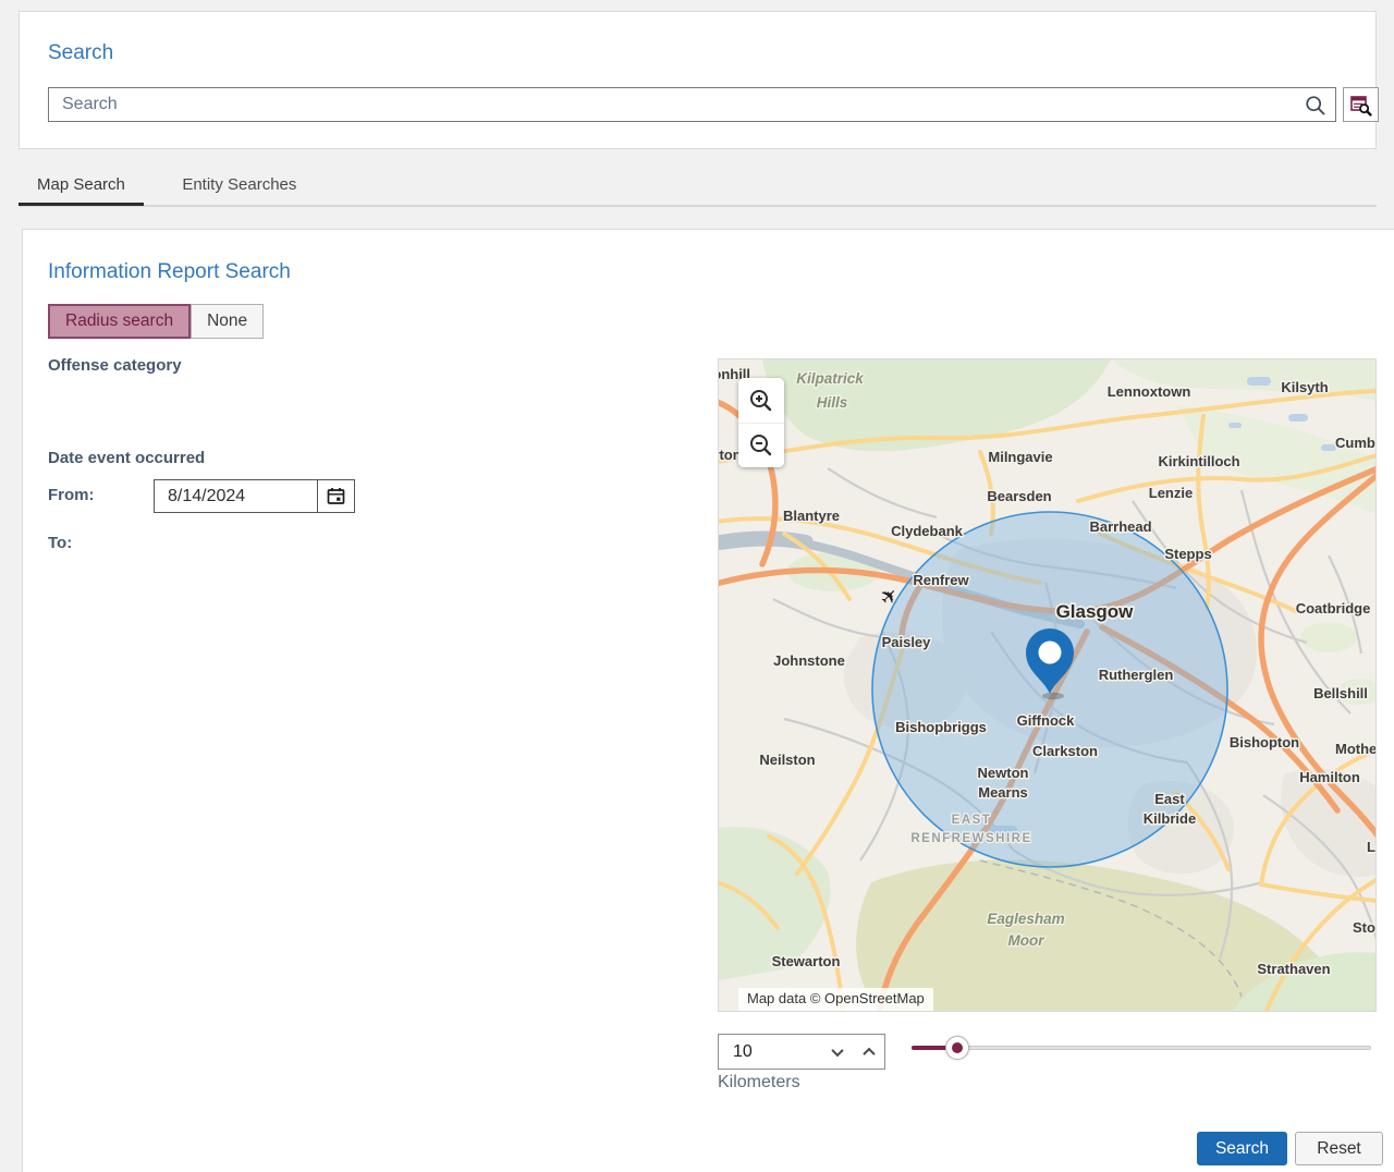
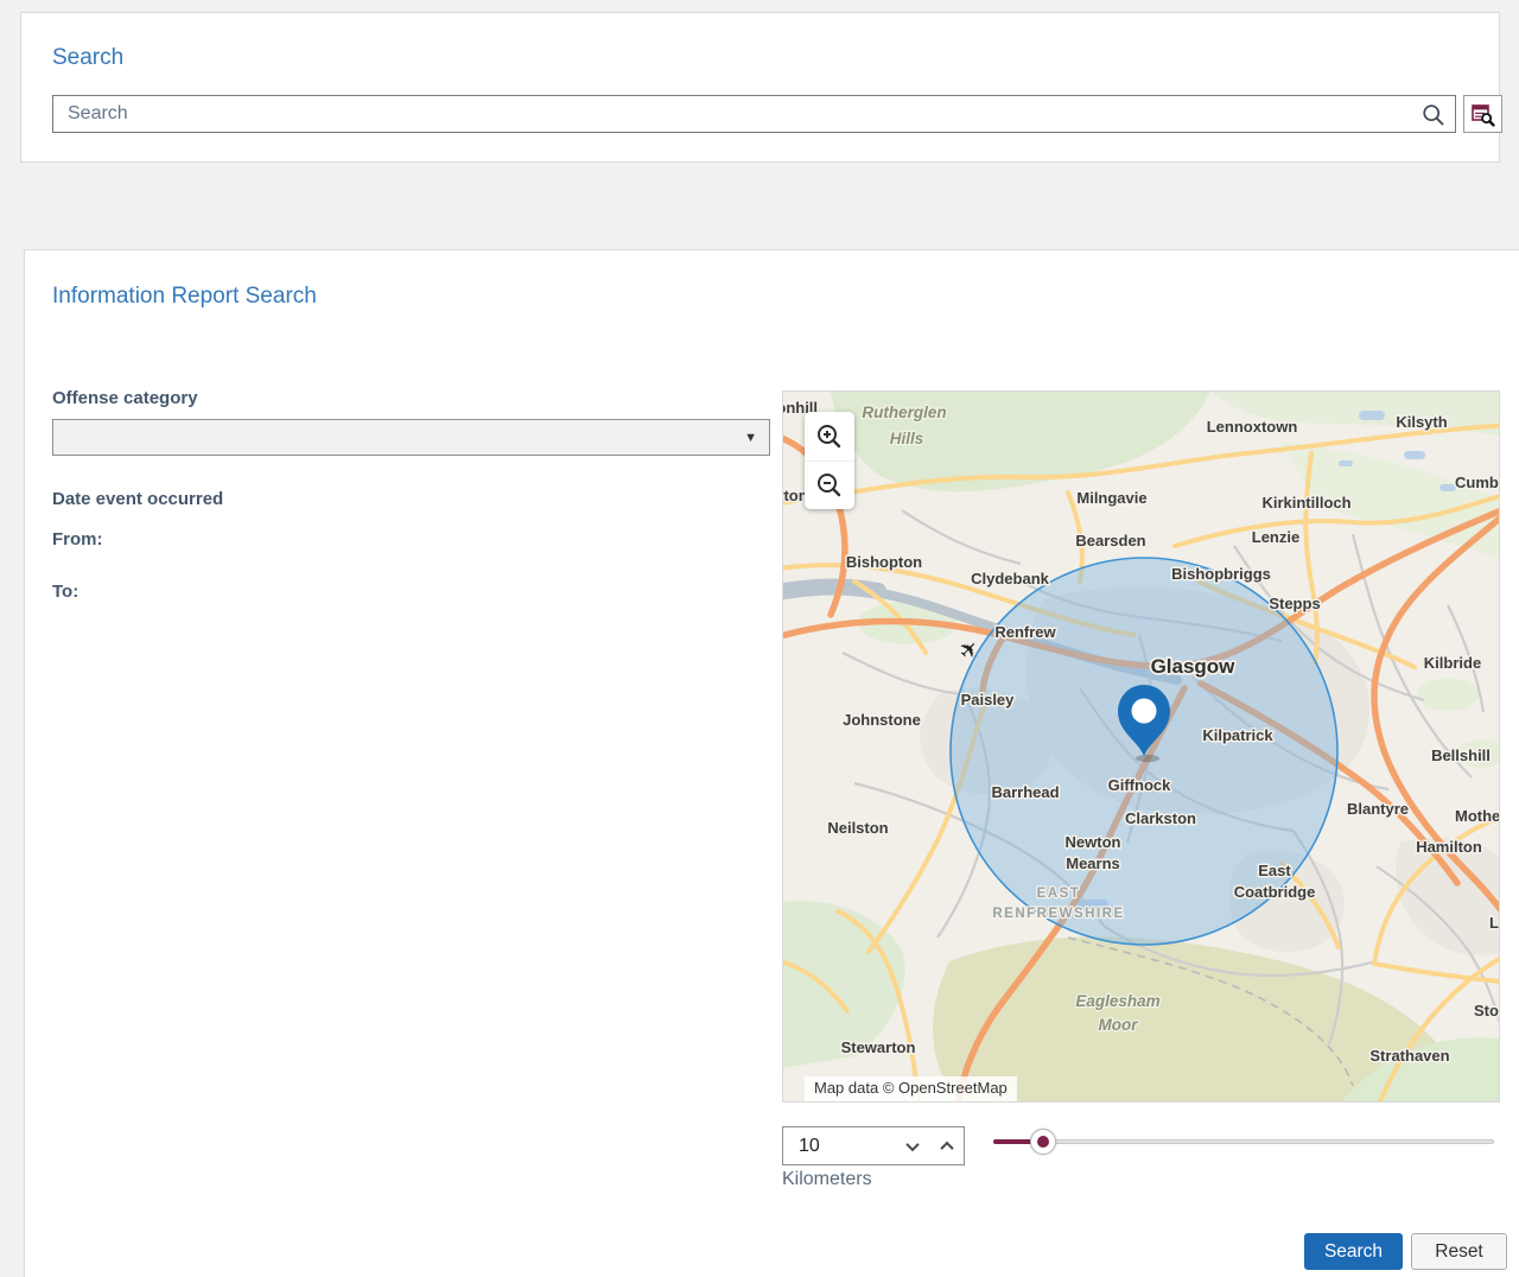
  Search
  Search
- Map Search Entity Searches
  Information Report Search
- Radius search
- None
  Offense category
+ ▼
  Date event occurred
  From:
- 8/14/2024
  To:
  nhill
- Kilpatrick
+ Rutherglen
  Hills
  Lennoxtown
  Kilsyth
  Milngavie
  Kirkintilloch
  Bearsden
  Lenzie
- Blantyre
+ Bishopton
  Clydebank
- Barrhead
+ Bishopbriggs
  Stepps
  Renfrew
  Glasgow
- Coatbridge
+ Kilbride
  Paisley
  Johnstone
- Rutherglen
+ Kilpatrick
  Bellshill
  Giffnock
- Bishopbriggs
+ Barrhead
- Bishopton
+ Blantyre
  Clarkston
  Neilston
  Hamilton
  Newton
  Mearns
  East
- Kilbride
+ Coatbridge
  EAST
  RENFREWSHIRE
  Eaglesham
  Moor
  Stewarton
  Strathaven
  Map data © OpenStreetMap
  10
  Kilometers
  Search
  Reset
